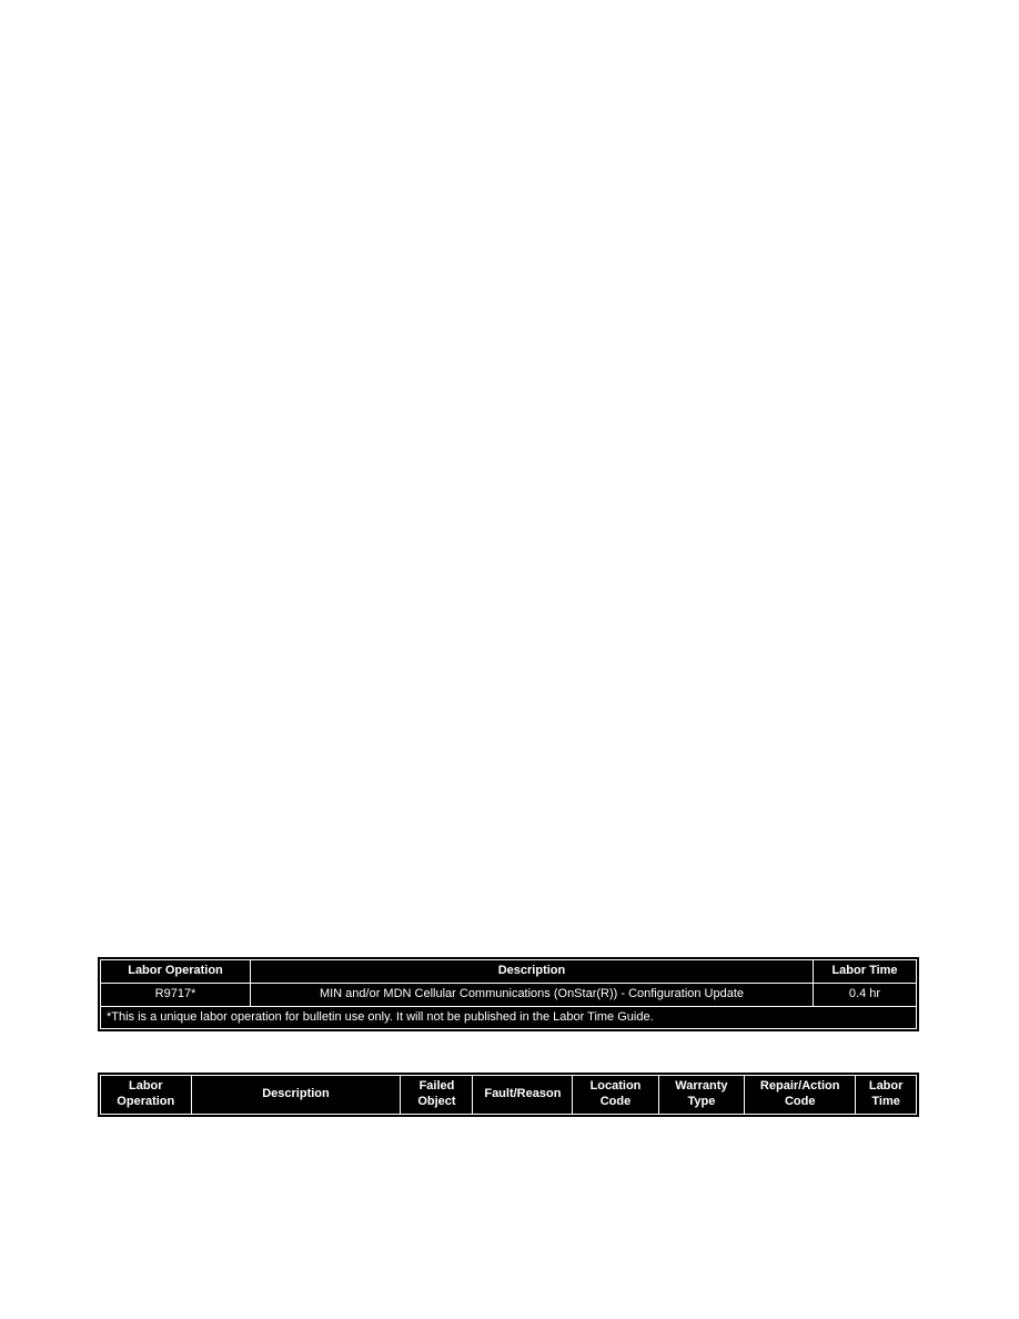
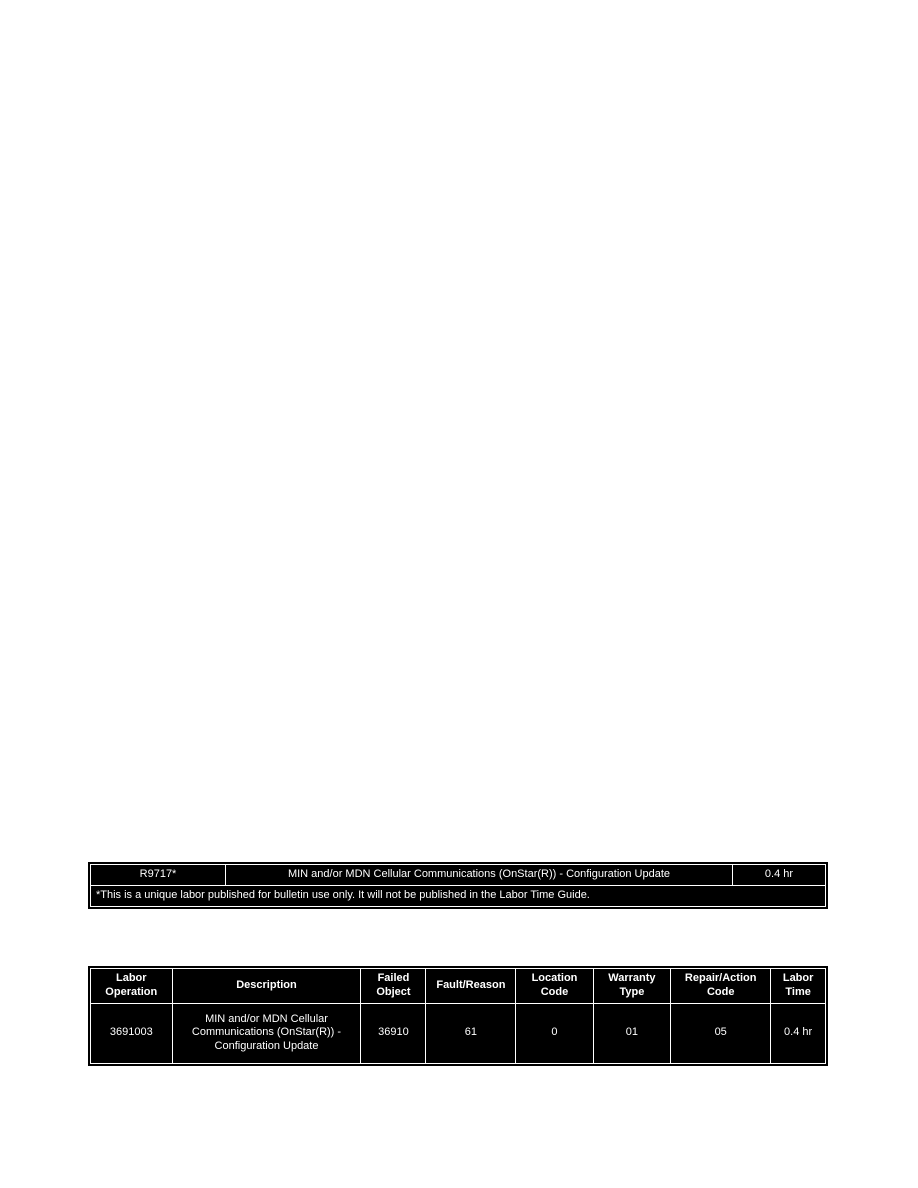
- Labor Operation	Description	Labor Time
  R9717*	MIN and/or MDN Cellular Communications (OnStar(R)) - Configuration Update	0.4 hr
- *This is a unique labor operation for bulletin use only. It will not be published in the Labor Time Guide.
+ *This is a unique labor published for bulletin use only. It will not be published in the Labor Time Guide.
  Labor Operation	Description	Failed Object	Fault/Reason	Location Code	Warranty Type	Repair/Action Code	Labor Time
+ 3691003	MIN and/or MDN Cellular Communications (OnStar(R)) - Configuration Update	36910	61	0	01	05	0.4 hr
